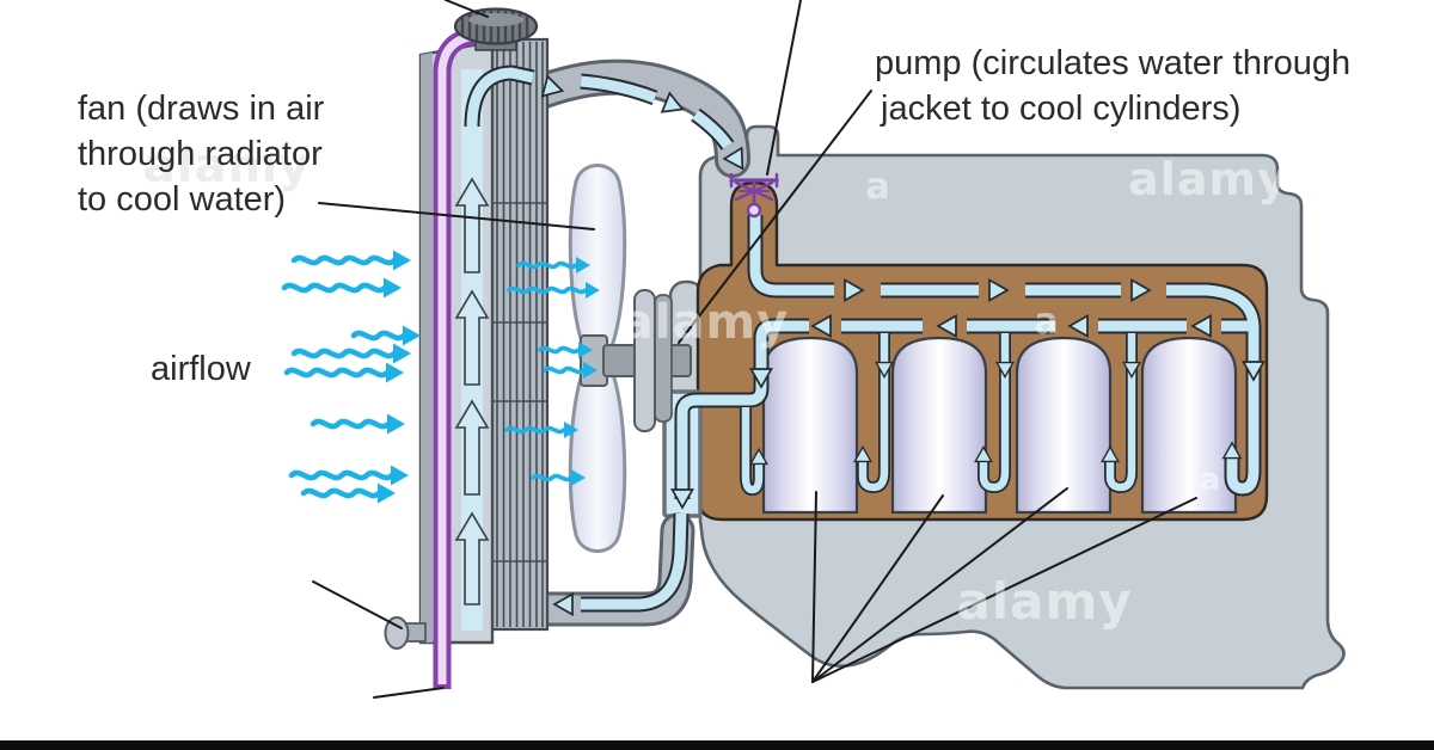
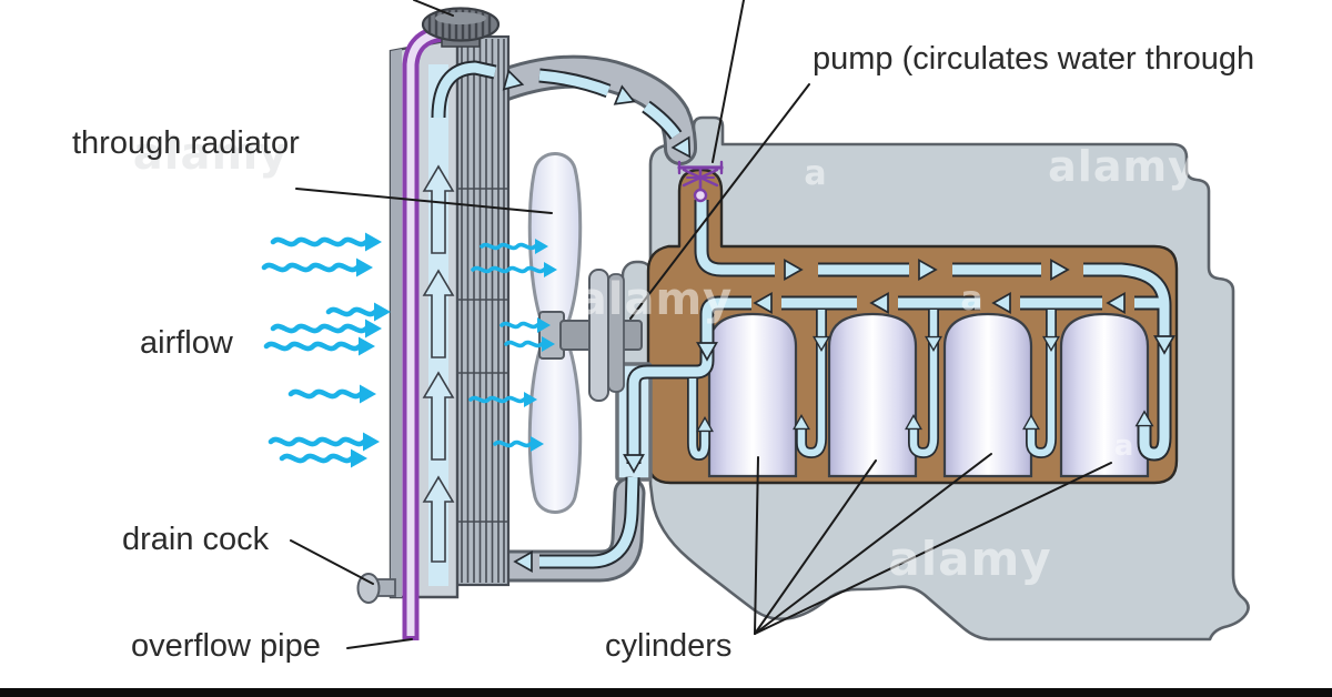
  alamy
- fan (draws in air
  through radiator
- to cool water)
  pump (circulates water through
- jacket to cool cylinders)
  airflow
+ drain cock
+ overflow pipe
+ cylinders
  alamy
  alamy
  alamy
  a
  a
  a
